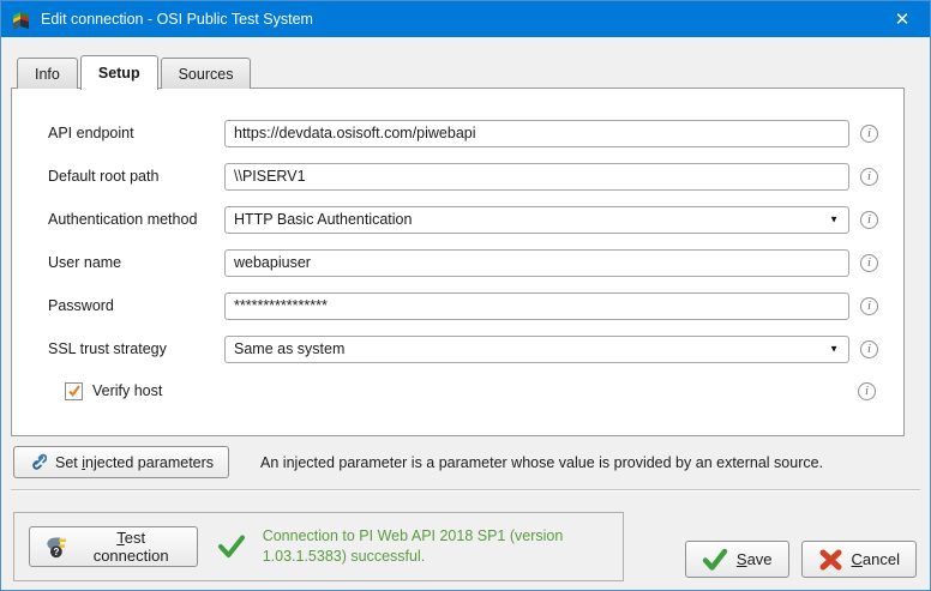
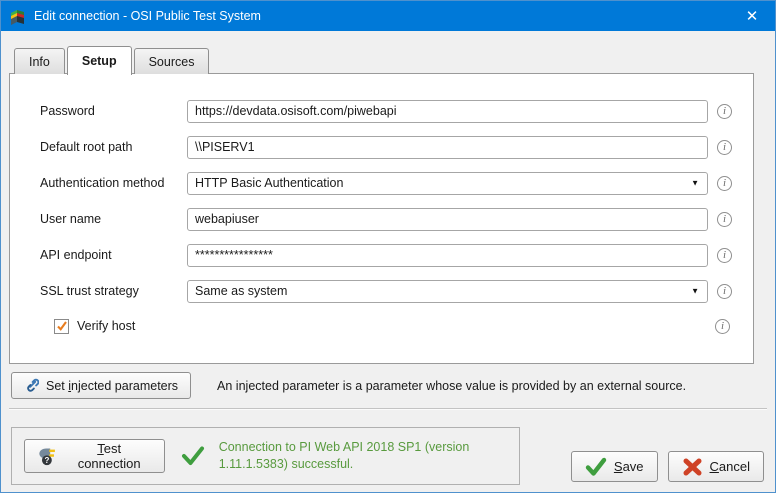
  Edit connection - OSI Public Test System
  ✕
  Info
  Setup
  Sources
- API endpoint
+ Password
  https://devdata.osisoft.com/piwebapi
  i
  Default root path
  \\PISERV1
  i
  Authentication method
  HTTP Basic Authentication
  ▼
  i
  User name
  webapiuser
  i
- Password
+ API endpoint
  ****************
  i
  SSL trust strategy
  Same as system
  ▼
  i
  Verify host
  i
  Set injected parameters
  An injected parameter is a parameter whose value is provided by an external source.
  ?
  Test connection
- Connection to PI Web API 2018 SP1 (version 1.03.1.5383) successful.
+ Connection to PI Web API 2018 SP1 (version 1.11.1.5383) successful.
  Save
  Cancel
